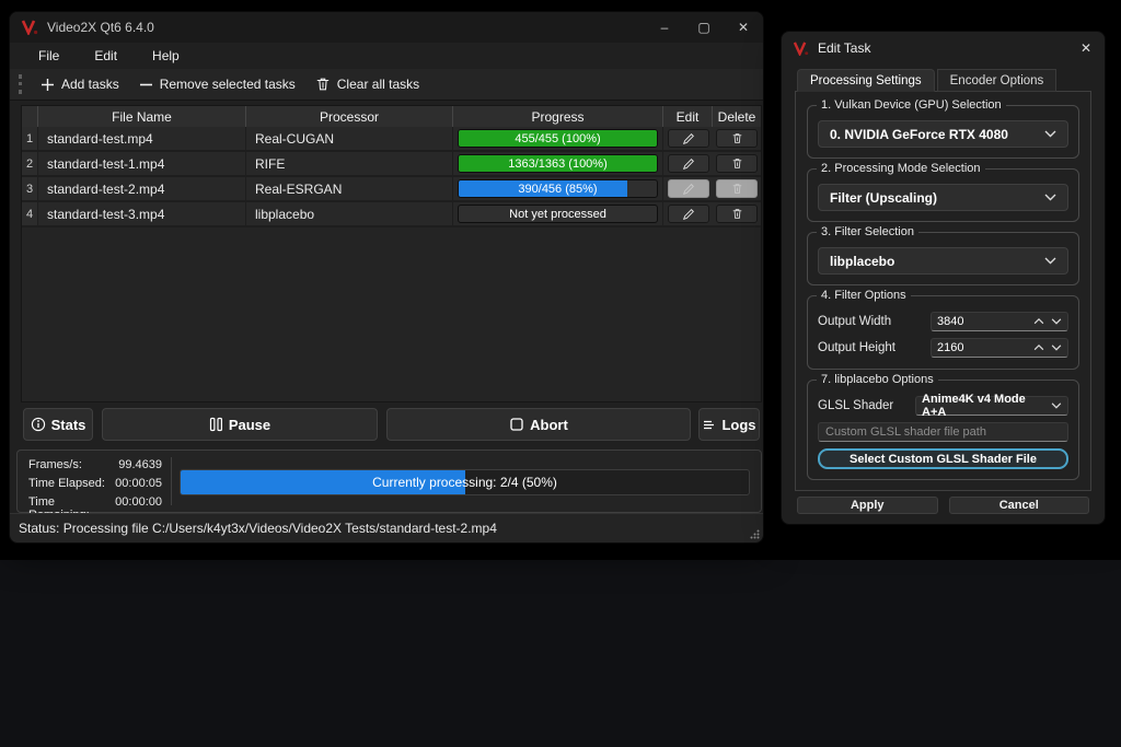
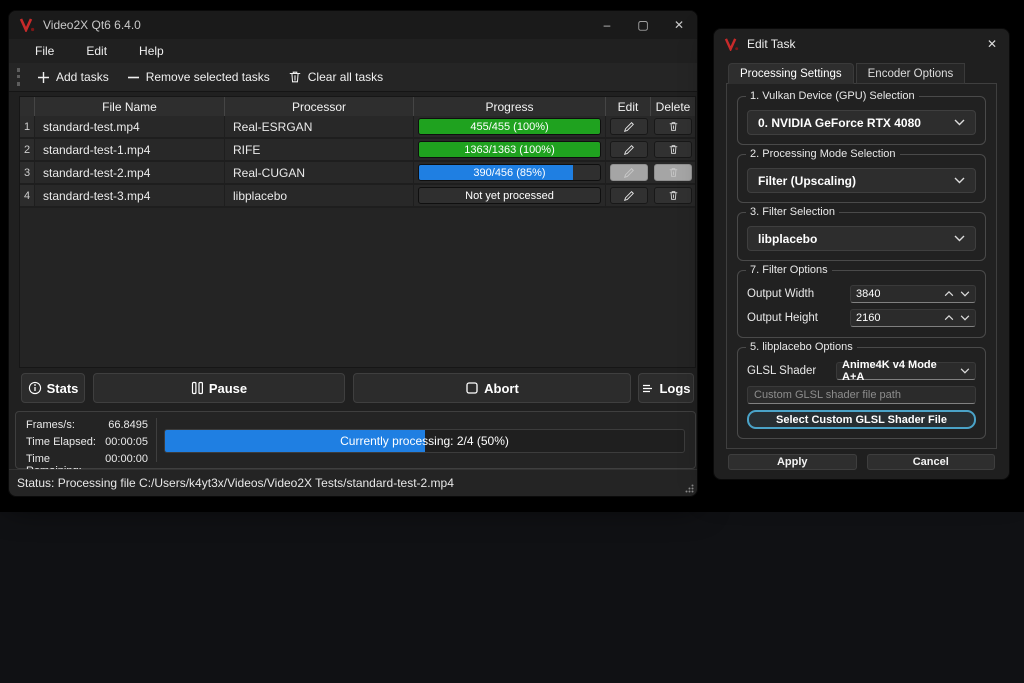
  Video2X Qt6 6.4.0
  –
  ▢
  ✕
  File
  Edit
  Help
  Add tasks
  Remove selected tasks
  Clear all tasks
  File Name
  Processor
  Progress
  Edit
  Delete
  1
  standard-test.mp4
- Real-CUGAN
+ Real-ESRGAN
  455/455 (100%)
  2
  standard-test-1.mp4
  RIFE
  1363/1363 (100%)
  3
  standard-test-2.mp4
- Real-ESRGAN
+ Real-CUGAN
  390/456 (85%)
  4
  standard-test-3.mp4
  libplacebo
  Not yet processed
  Stats
  Pause
  Abort
  Logs
  Frames/s:
- 99.4639
+ 66.8495
  Time Elapsed:
  00:00:05
  00:00:00
  Currently processing: 2/4 (50%)
  Status: Processing file C:/Users/k4yt3x/Videos/Video2X Tests/standard-test-2.mp4
  Edit Task
  ✕
  Processing Settings
  Encoder Options
  1. Vulkan Device (GPU) Selection
  0. NVIDIA GeForce RTX 4080
  2. Processing Mode Selection
  Filter (Upscaling)
  3. Filter Selection
  libplacebo
- 4. Filter Options
+ 7. Filter Options
  Output Width
  3840
  Output Height
  2160
- 7. libplacebo Options
+ 5. libplacebo Options
  GLSL Shader
  Anime4K v4 Mode A+A
  Custom GLSL shader file path
  Select Custom GLSL Shader File
  Apply
  Cancel
